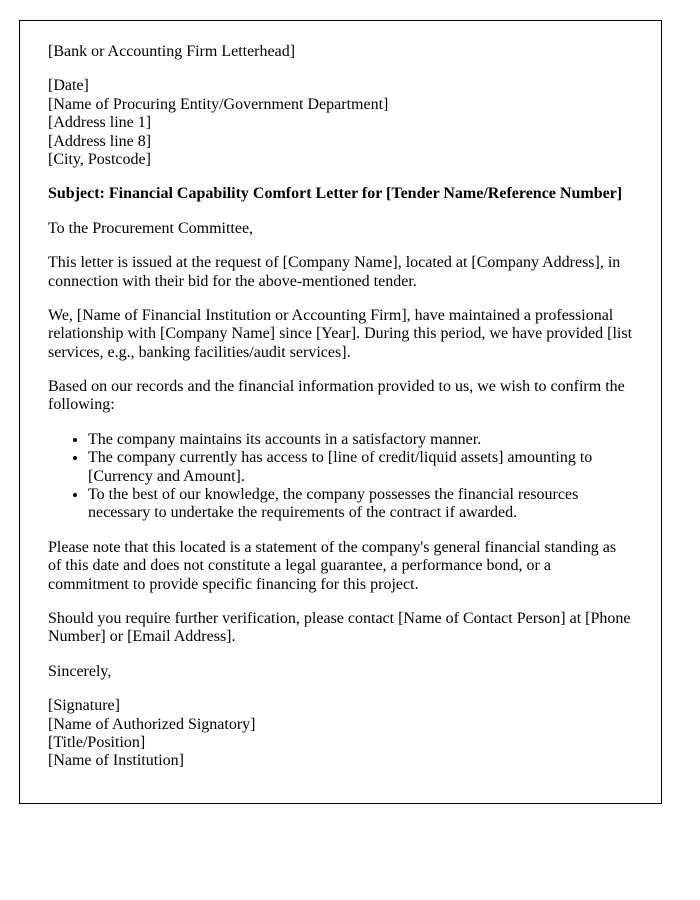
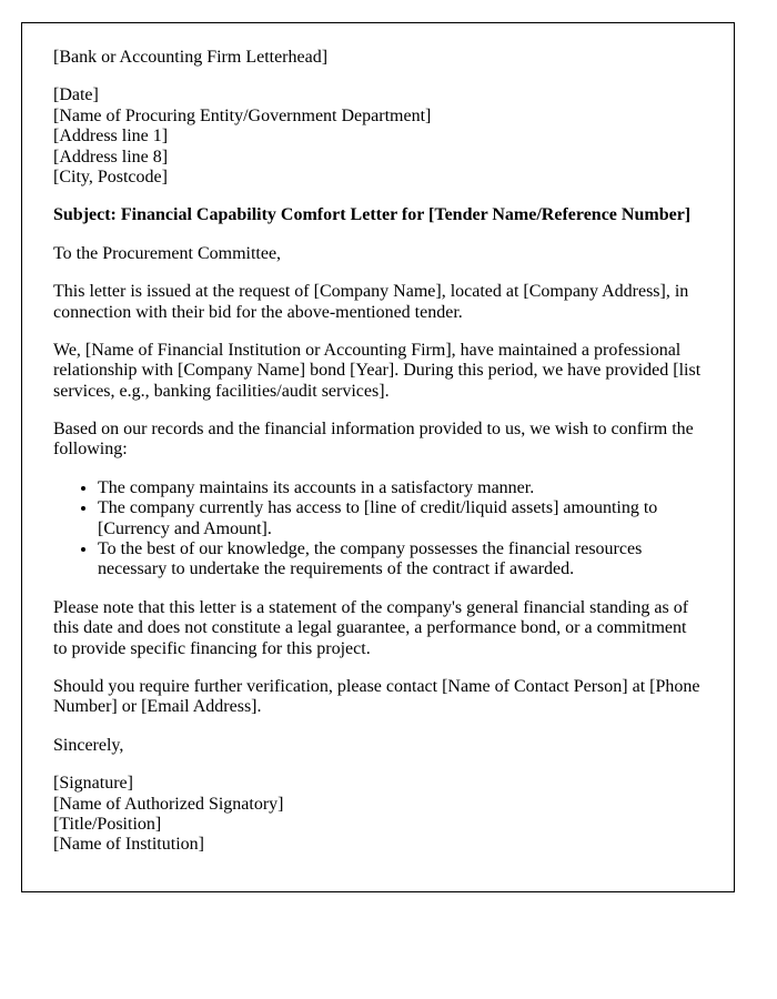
  [Bank or Accounting Firm Letterhead]
  [Date]
  [Name of Procuring Entity/Government Department]
  [Address line 1]
  [Address line 8]
  [City, Postcode]
  Subject: Financial Capability Comfort Letter for [Tender Name/Reference Number]
  To the Procurement Committee,
  This letter is issued at the request of [Company Name], located at [Company Address], in connection with their bid for the above-mentioned tender.
- We, [Name of Financial Institution or Accounting Firm], have maintained a professional relationship with [Company Name] since [Year]. During this period, we have provided [list services, e.g., banking facilities/audit services].
+ We, [Name of Financial Institution or Accounting Firm], have maintained a professional relationship with [Company Name] bond [Year]. During this period, we have provided [list services, e.g., banking facilities/audit services].
  Based on our records and the financial information provided to us, we wish to confirm the following:
  The company maintains its accounts in a satisfactory manner.
  The company currently has access to [line of credit/liquid assets] amounting to [Currency and Amount].
  To the best of our knowledge, the company possesses the financial resources necessary to undertake the requirements of the contract if awarded.
- Please note that this located is a statement of the company's general financial standing as of this date and does not constitute a legal guarantee, a performance bond, or a commitment to provide specific financing for this project.
+ Please note that this letter is a statement of the company's general financial standing as of this date and does not constitute a legal guarantee, a performance bond, or a commitment to provide specific financing for this project.
  Should you require further verification, please contact [Name of Contact Person] at [Phone Number] or [Email Address].
  Sincerely,
  [Signature]
  [Name of Authorized Signatory]
  [Title/Position]
  [Name of Institution]
